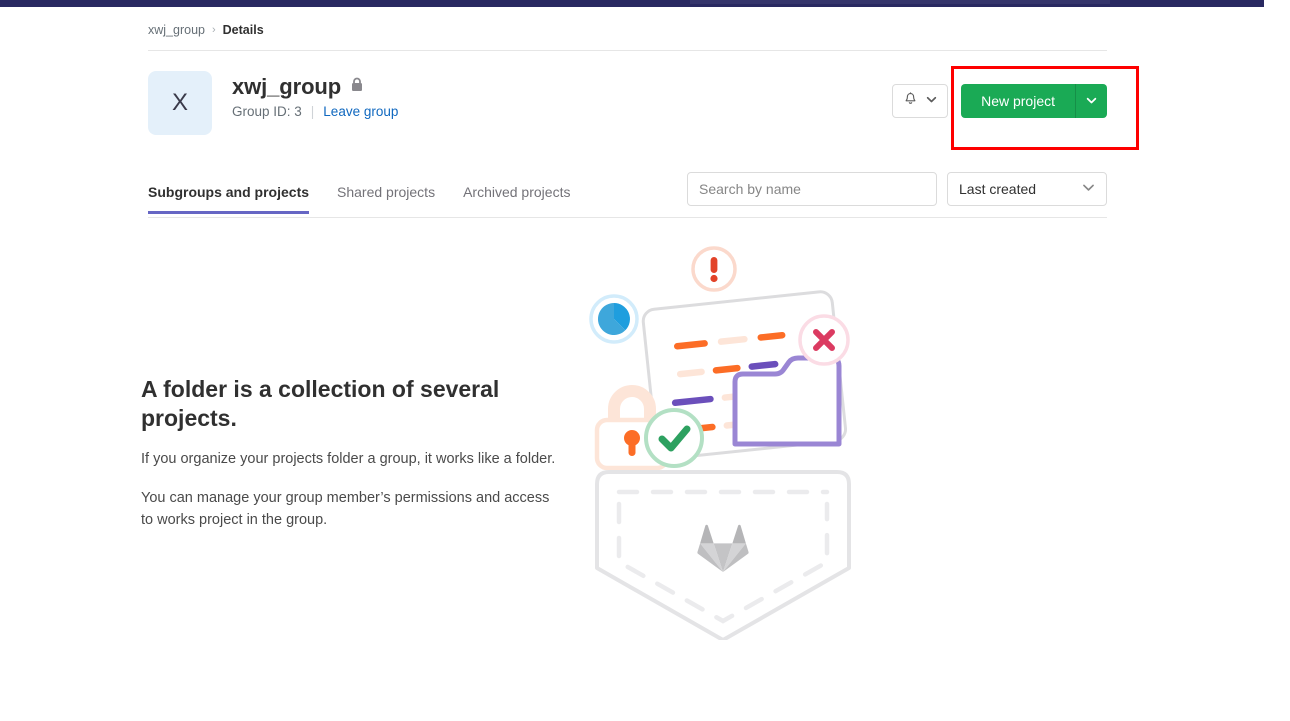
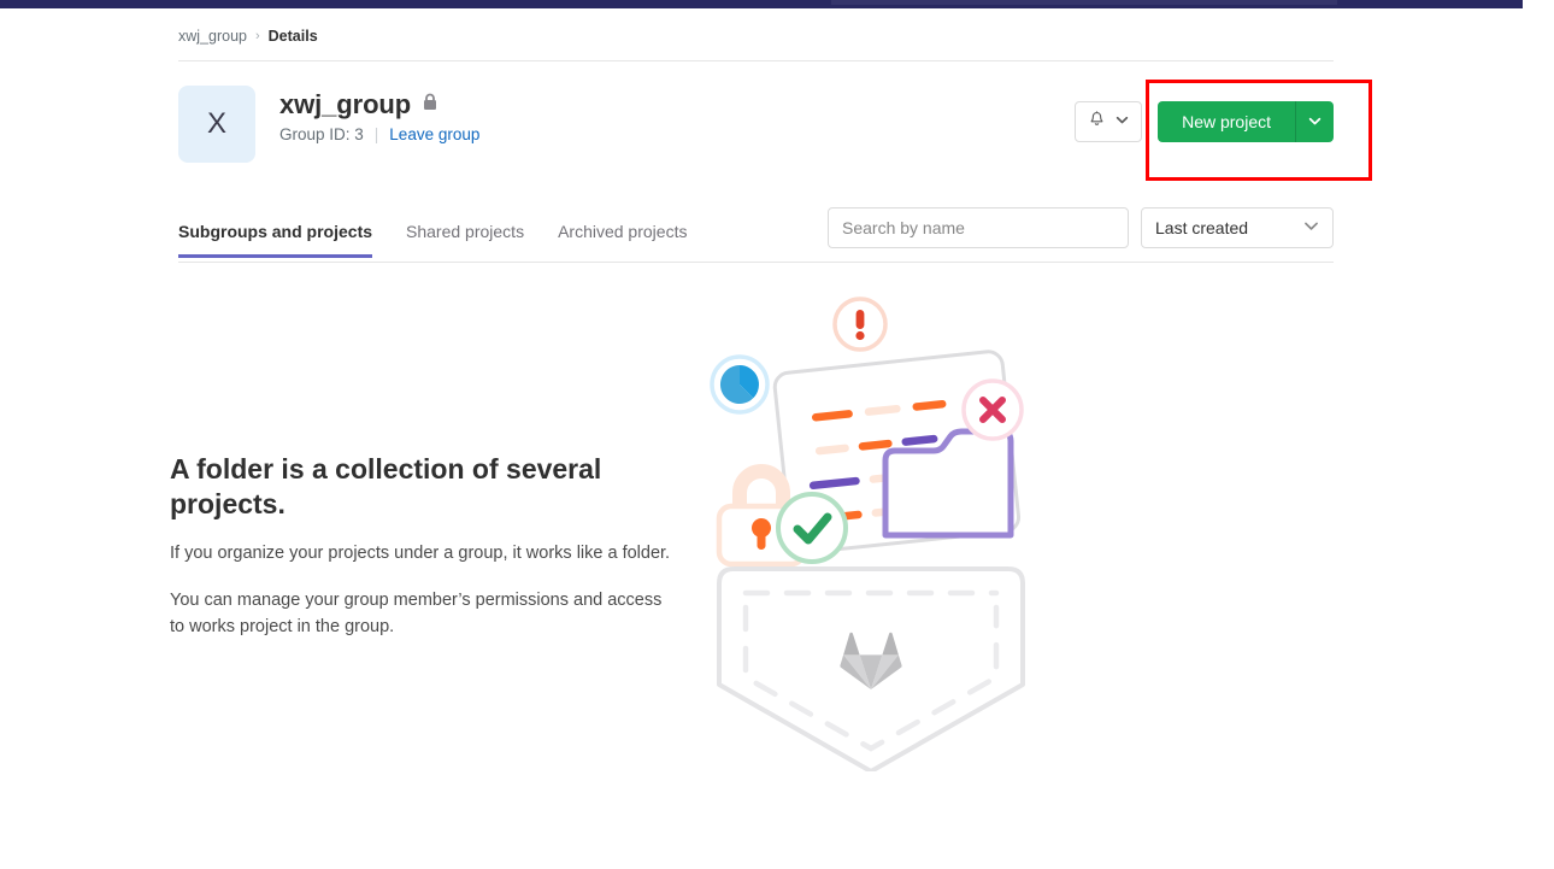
  xwj_group
  ›
  Details
  X
  xwj_group
  Group ID: 3
  |
  Leave group
  New project
  Subgroups and projects
  Shared projects
  Archived projects
  Search by name
  Last created
  A folder is a collection of several projects.
- If you organize your projects folder a group, it works like a folder.
+ If you organize your projects under a group, it works like a folder.
  You can manage your group member’s permissions and access to works project in the group.
